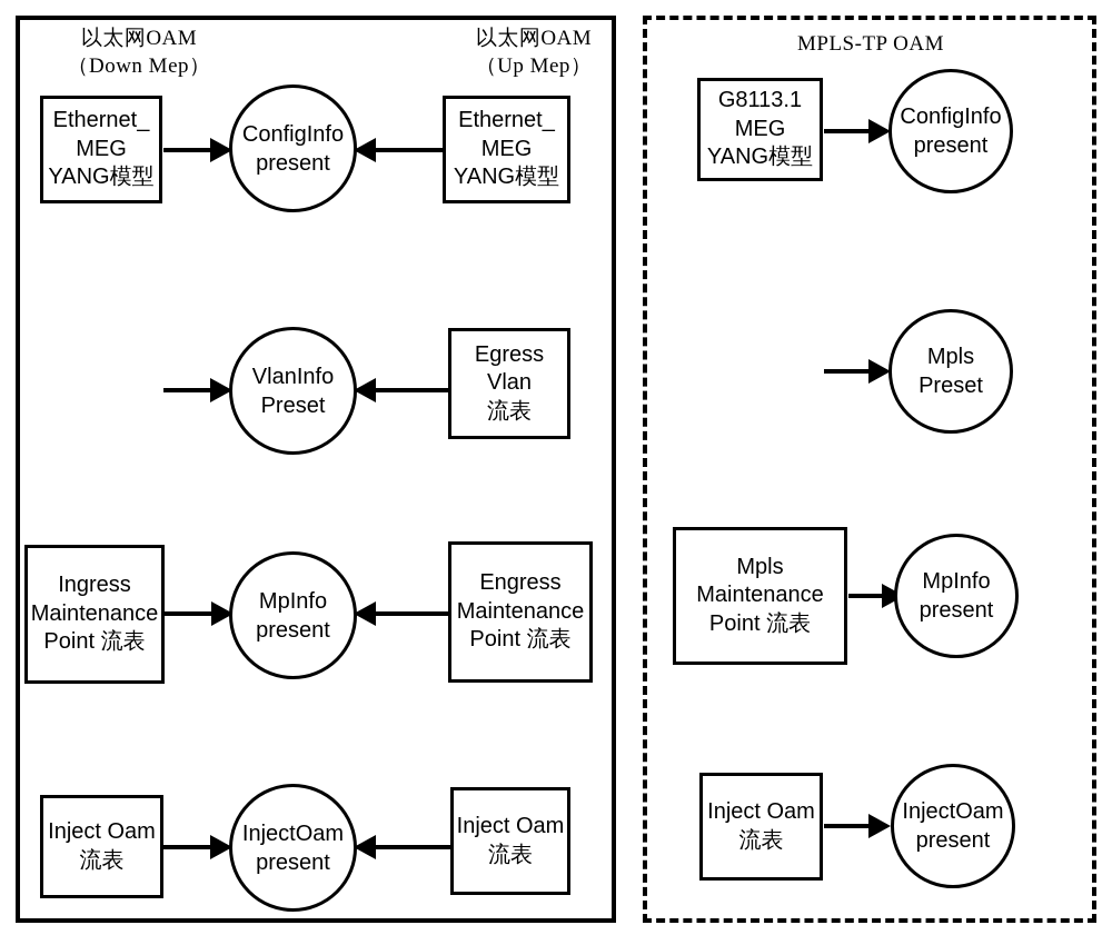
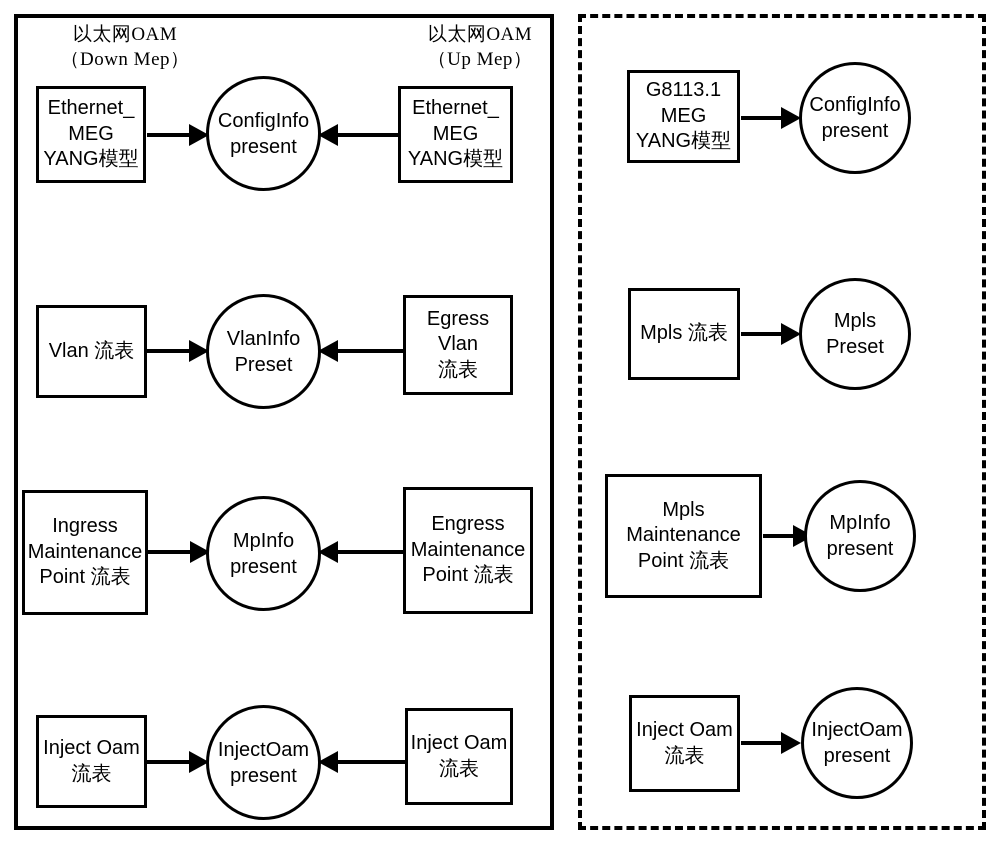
  以太网OAM
  （Down Mep）
  以太网OAM
  （Up Mep）
  Ethernet_
  MEG
  YANG模型
  ConfigInfo
  present
  Ethernet_
  MEG
  YANG模型
+ Vlan 流表
  VlanInfo
  Preset
  Egress
  Vlan
  流表
  Ingress
  Maintenance
  Point 流表
  MpInfo
  present
  Engress
  Maintenance
  Point 流表
  Inject Oam
  流表
  InjectOam
  present
  Inject Oam
  流表
- MPLS-TP OAM
  G8113.1
  MEG
  YANG模型
  ConfigInfo
  present
+ Mpls 流表
  Mpls
  Preset
  Mpls
  Maintenance
  Point 流表
  MpInfo
  present
  Inject Oam
  流表
  InjectOam
  present
